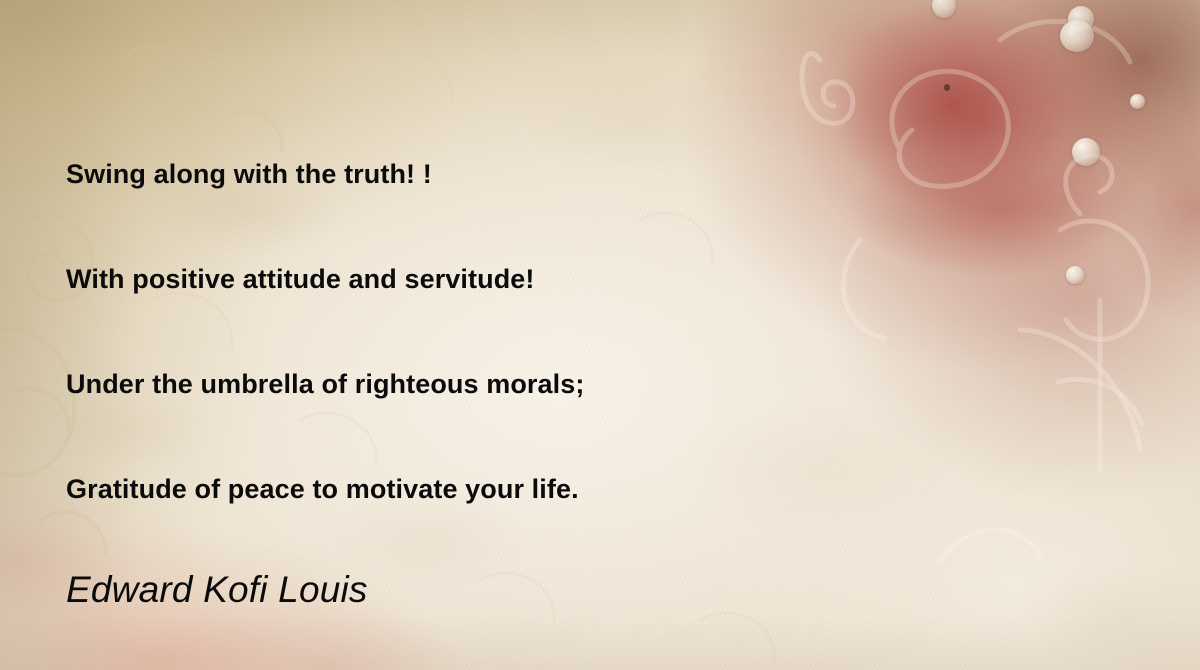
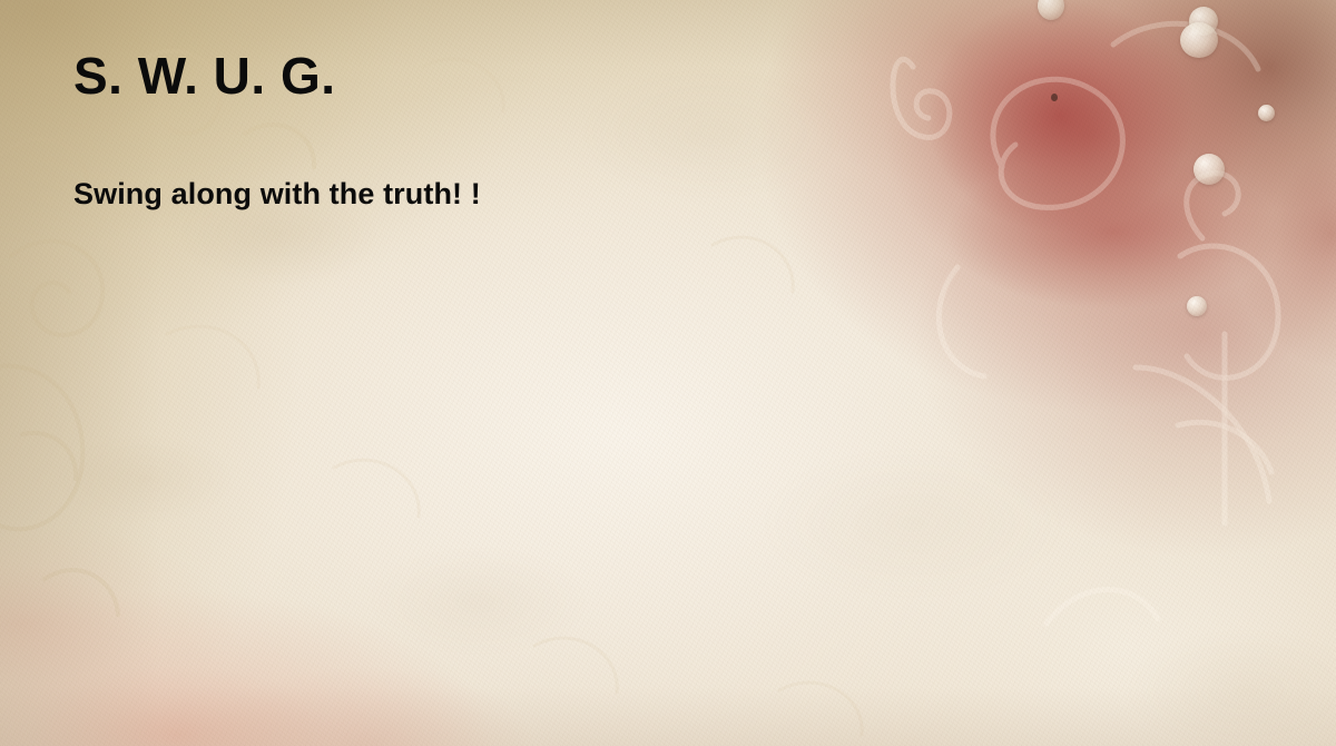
+ S. W. U. G.
  Swing along with the truth! !
- With positive attitude and servitude!
- Under the umbrella of righteous morals;
- Gratitude of peace to motivate your life.
- Edward Kofi Louis
